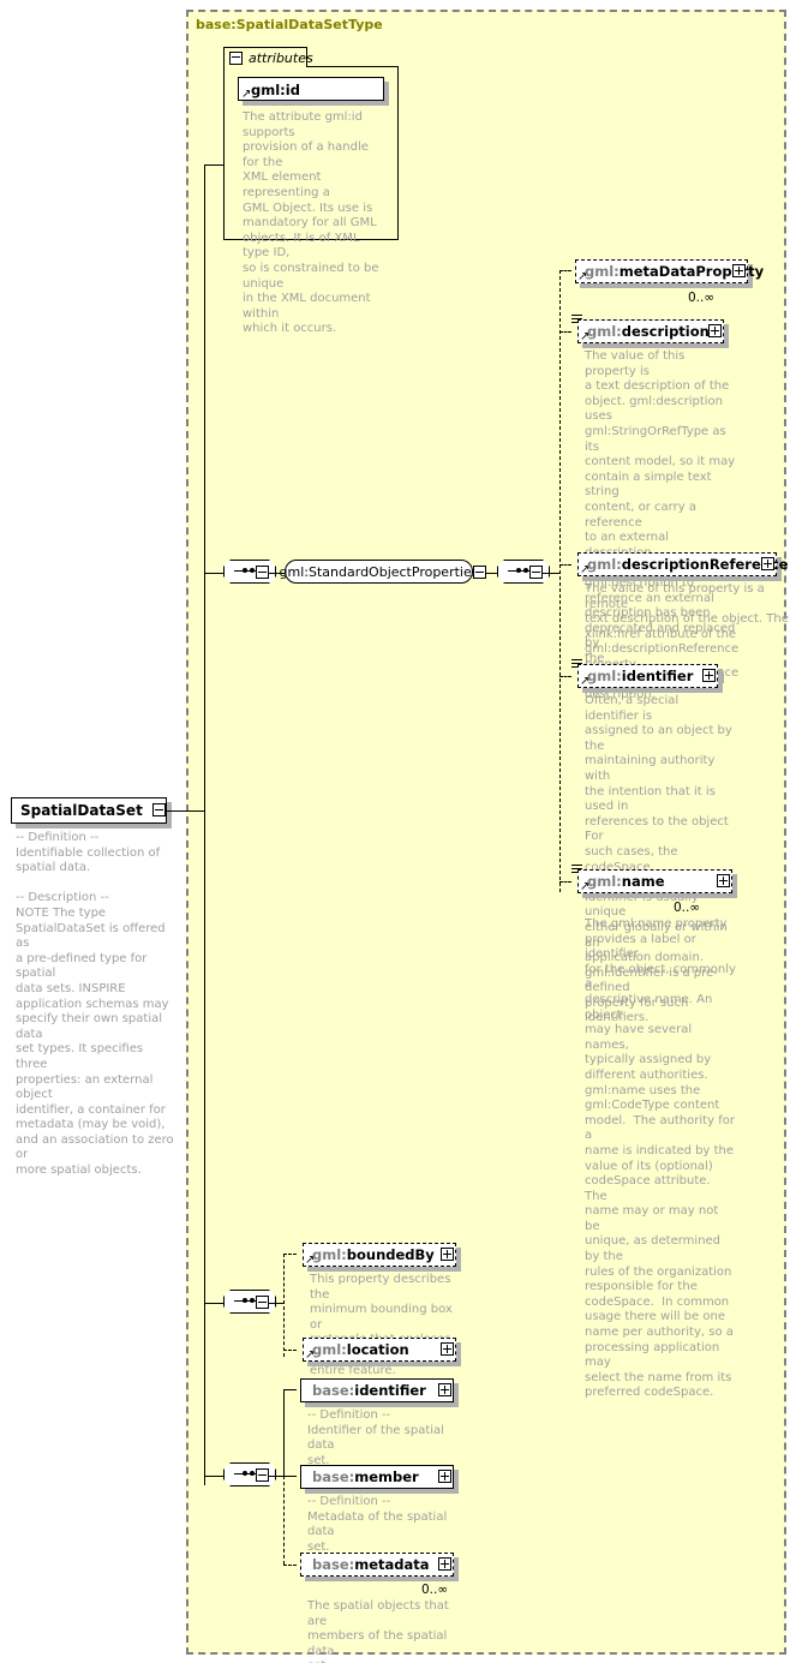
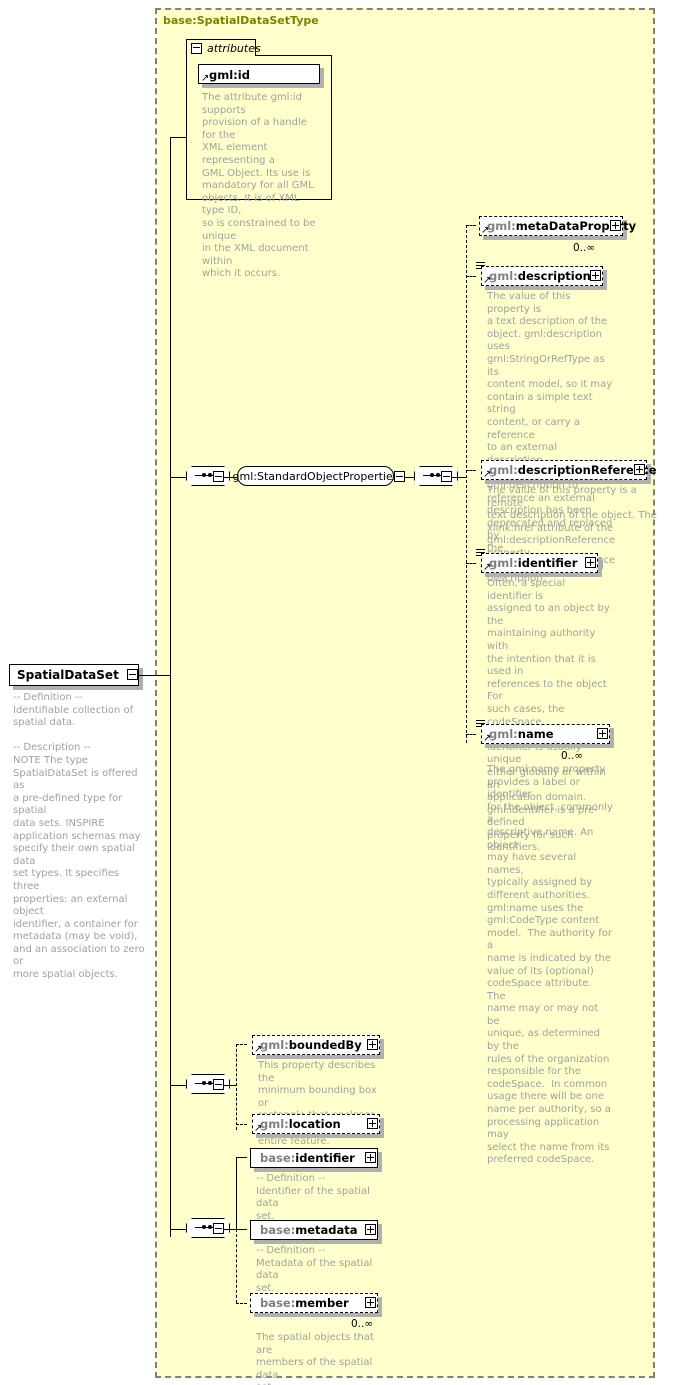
  base:SpatialDataSetType
  attributes
  ↗
  gml:id
  The attribute gml:id supports
  provision of a handle for the
  XML element representing a
  GML Object. Its use is
  mandatory for all GML
  objects. It is of XML type ID,
  so is constrained to be unique
  in the XML document within
  which it occurs.
  SpatialDataSet
  -- Definition --
  Identifiable collection of
  spatial data.
  -- Description --
  NOTE The type
  SpatialDataSet is offered as
  a pre-defined type for spatial
  data sets. INSPIRE
  application schemas may
  specify their own spatial data
  set types. It specifies three
  properties: an external object
  identifier, a container for
  metadata (may be void),
  and an association to zero or
  more spatial objects.
  gml:StandardObjectPropertie
  ↗
  gml:metaDataPropty
  0..∞
  ↗
  gml:description
  The value of this property is
  a text description of the
  object. gml:description uses
  gml:StringOrRefType as its
  content model, so it may
  contain a simple text string
  content, or carry a reference
  reference an external
  description has been
  deprecated and replaced by
  ↗
  gml:descriptionReferece
  The value of this property is a remote
  text description of the object. The
  xlink:href attribute of the
  gml:descriptionReference
  ↗
  gml:identifier
  Often, a special identifier is
  assigned to an object by the
  maintaining authority with
  the intention that it is used in
  references to the object For
  such cases, the codeSpace
  either globally or within an
  application domain.
  gml:identifier is a pre-defined
  property for such identifiers.
  ↗
  gml:name
  0..∞
  The gml:name property
  provides a label or identifier
  for the object, commonly a
  descriptive name. An object
  may have several names,
  typically assigned by
  different authorities.
  gml:name uses the
  gml:CodeType content
  model. The authority for a
  name is indicated by the
  value of its (optional)
  codeSpace attribute. The
  name may or may not be
  unique, as determined by the
  rules of the organization
  responsible for the
  codeSpace. In common
  usage there will be one
  name per authority, so a
  processing application may
  select the name from its
  preferred codeSpace.
  ↗
  gml:boundedBy
  This property describes the
  minimum bounding box or
  entire feature.
  ↗
  gml:location
  base:identifier
  -- Definition --
  Identifier of the spatial data
  set.
- base:member
+ base:metadata
  -- Definition --
  Metadata of the spatial data
  set.
- base:metadata
+ base:member
  0..∞
  The spatial objects that are
  members of the spatial data
